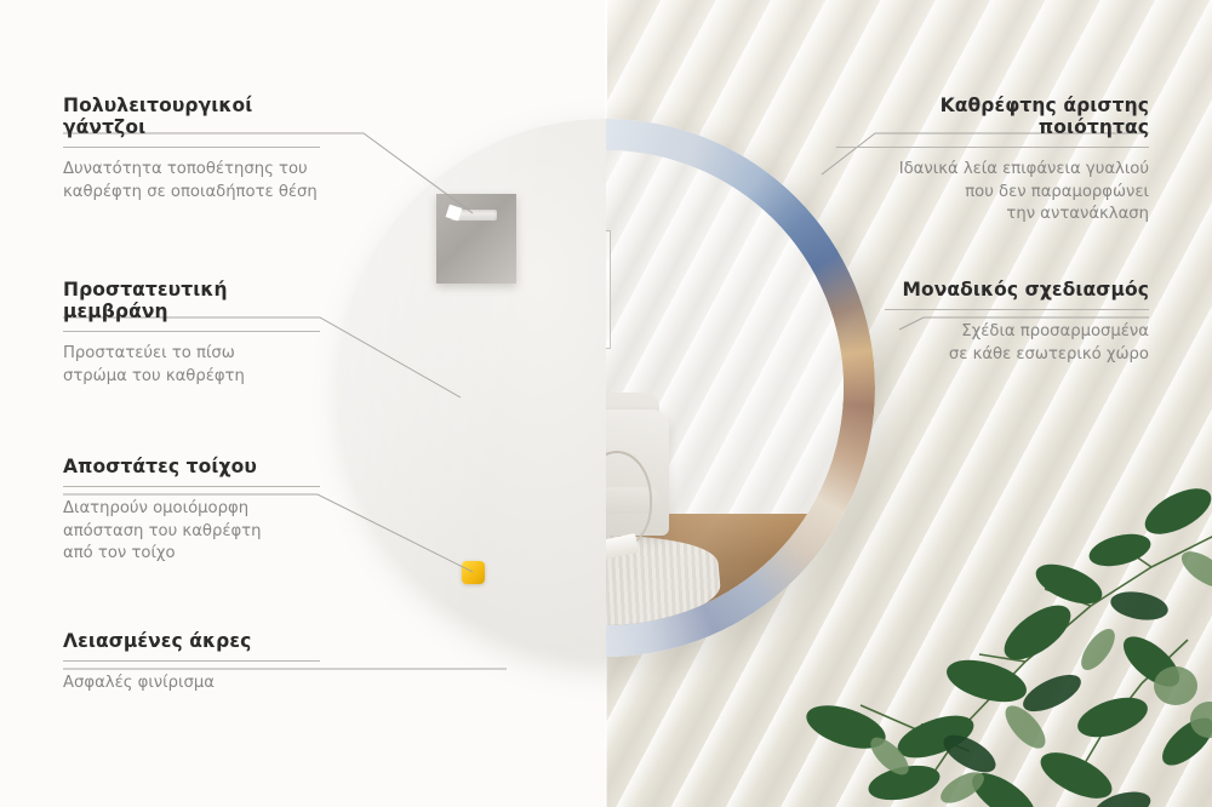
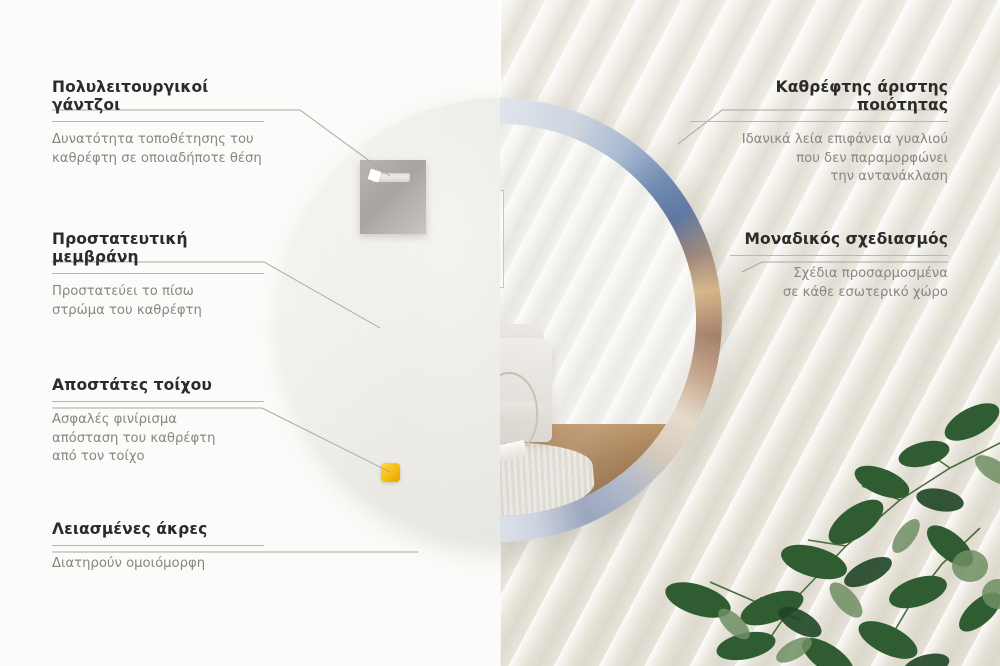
  Πολυλειτουργικοί γάντζοι
  Δυνατότητα τοποθέτησης του
  καθρέφτη σε οποιαδήποτε θέση
  Προστατευτική μεμβράνη
  Προστατεύει το πίσω
  στρώμα του καθρέφτη
  Αποστάτες τοίχου
- Διατηρούν ομοιόμορφη
+ Ασφαλές φινίρισμα
  απόσταση του καθρέφτη
  από τον τοίχο
  Λειασμένες άκρες
- Ασφαλές φινίρισμα
+ Διατηρούν ομοιόμορφη
  Καθρέφτης άριστης ποιότητας
  Ιδανικά λεία επιφάνεια γυαλιού
  που δεν παραμορφώνει
  την αντανάκλαση
  Μοναδικός σχεδιασμός
  Σχέδια προσαρμοσμένα
  σε κάθε εσωτερικό χώρο
